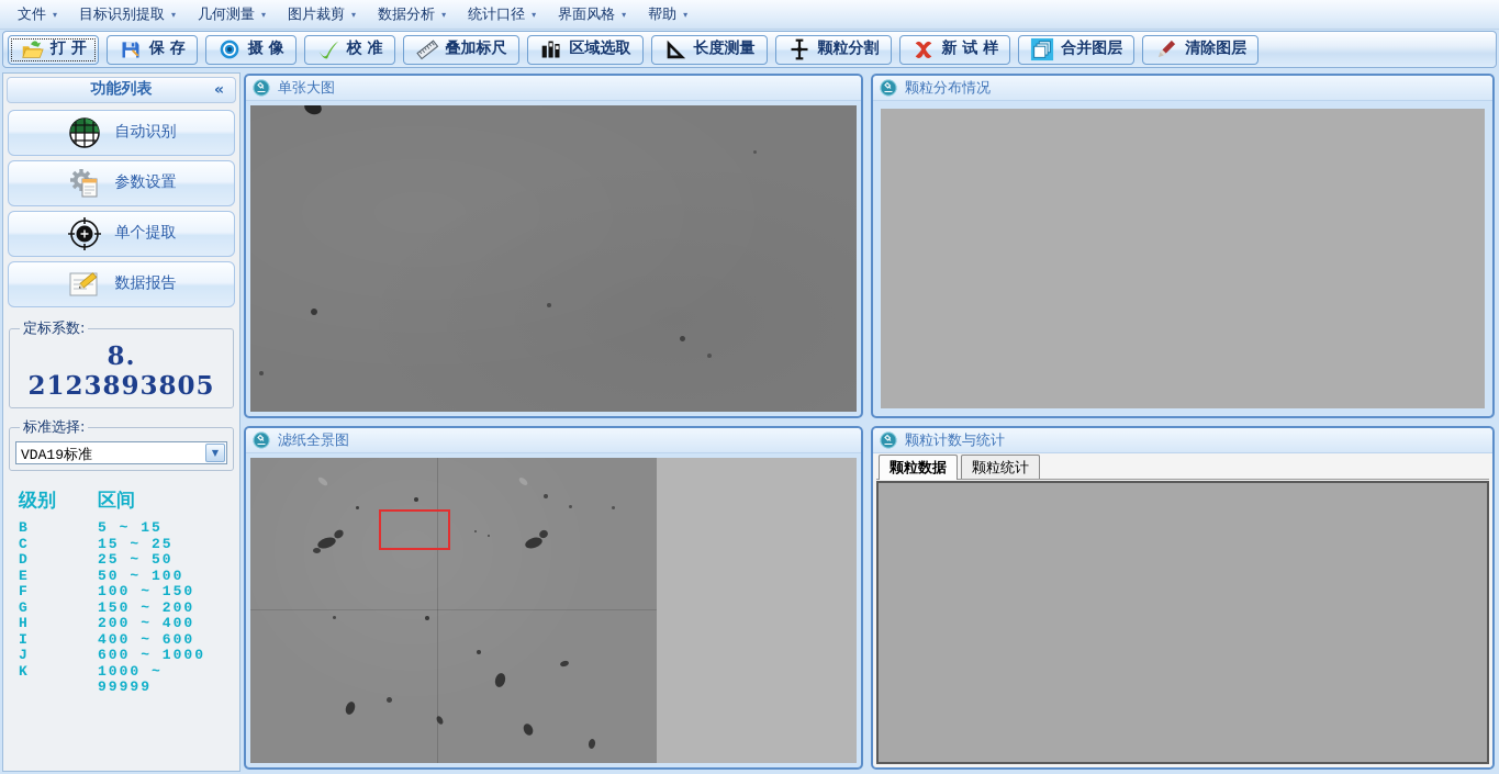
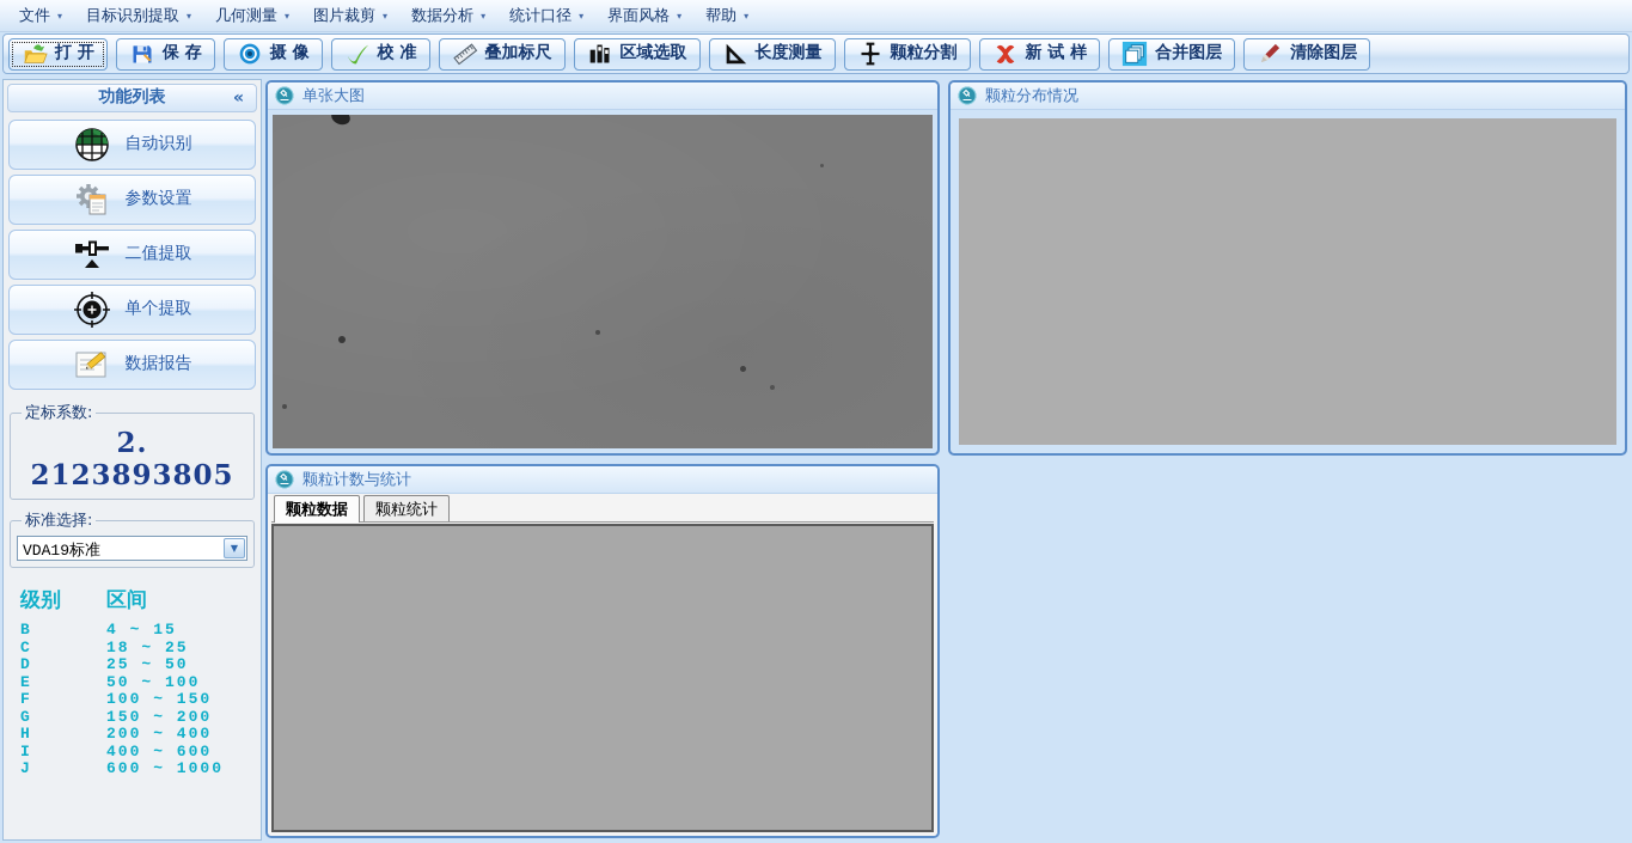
  文件
  ▾
  目标识别提取
  ▾
  几何测量
  ▾
  图片裁剪
  ▾
  数据分析
  ▾
  统计口径
  ▾
  界面风格
  ▾
  帮助
  ▾
  打 开
  保 存
  摄 像
  校 准
  叠加标尺
  区域选取
  长度测量
  颗粒分割
  新 试 样
  合并图层
  清除图层
  功能列表
  «
  自动识别
  参数设置
+ 二值提取
  单个提取
  数据报告
  定标系数:
- 8. 2123893805
+ 2. 2123893805
  标准选择:
  VDA19标准
  ▼
  级别
  区间
  B
- 5 ~ 15
+ 4 ~ 15
  C
- 15 ~ 25
+ 18 ~ 25
  D
  25 ~ 50
  E
  50 ~ 100
  F
  100 ~ 150
  G
  150 ~ 200
  H
  200 ~ 400
  I
  400 ~ 600
  J
  600 ~ 1000
- K
- 1000 ~ 99999
  单张大图
  颗粒分布情况
- 滤纸全景图
  颗粒计数与统计
  颗粒数据
  颗粒统计
